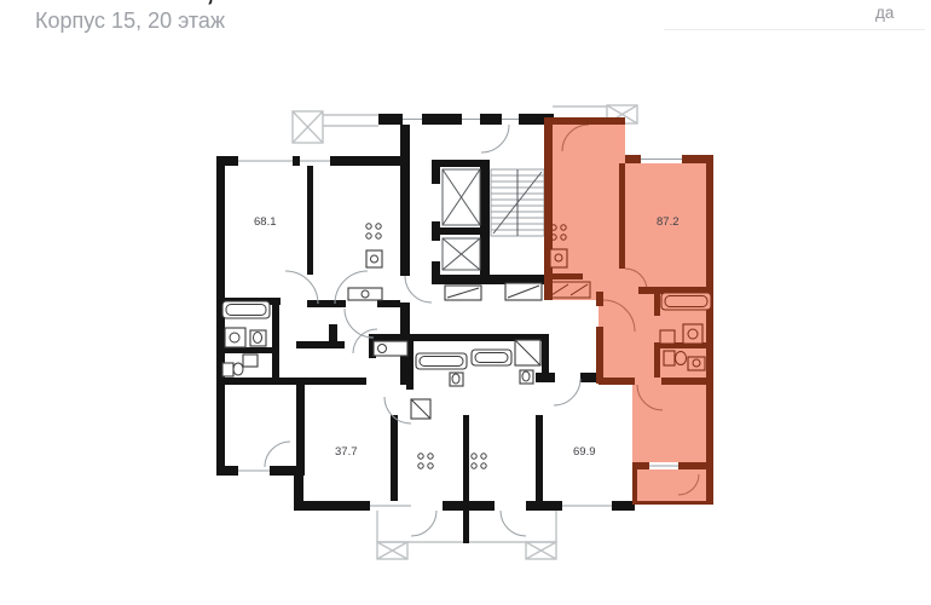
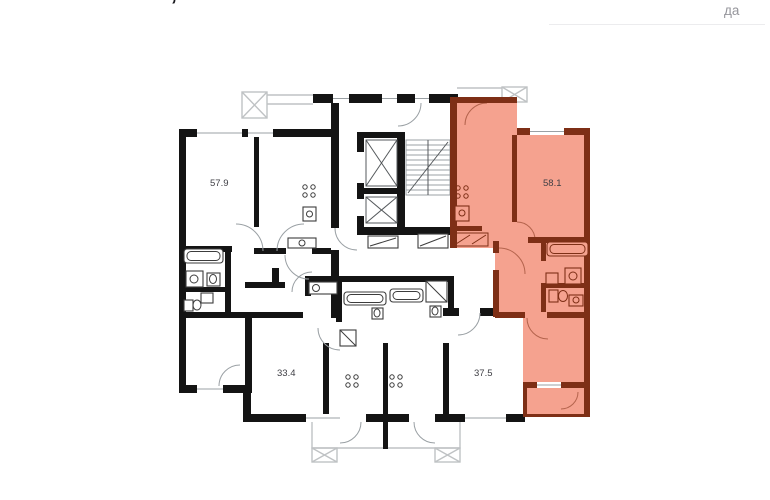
- Корпус 15, 20 этаж
  да
- 68.1
+ 57.9
- 87.2
+ 58.1
- 37.7
+ 33.4
- 69.9
+ 37.5
